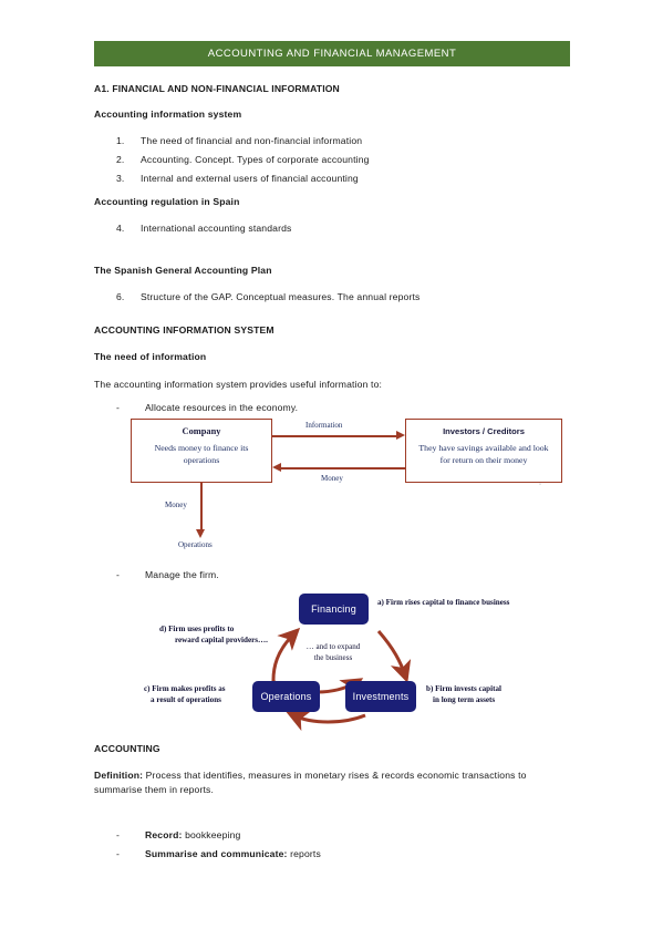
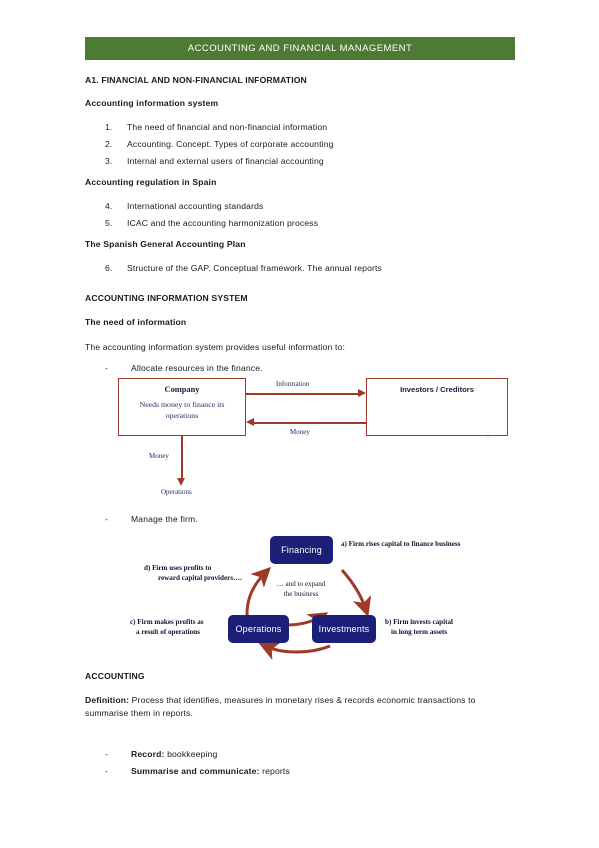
  ACCOUNTING AND FINANCIAL MANAGEMENT
  A1. FINANCIAL AND NON-FINANCIAL INFORMATION
  Accounting information system
  1. The need of financial and non-financial information
  2. Accounting. Concept. Types of corporate accounting
  3. Internal and external users of financial accounting
  Accounting regulation in Spain
  4. International accounting standards
+ 5. ICAC and the accounting harmonization process
  The Spanish General Accounting Plan
- 6. Structure of the GAP. Conceptual measures. The annual reports
+ 6. Structure of the GAP. Conceptual framework. The annual reports
  ACCOUNTING INFORMATION SYSTEM
  The need of information
  The accounting information system provides useful information to:
- - Allocate resources in the economy.
+ - Allocate resources in the finance.
  Company
  Needs money to finance its operations
  Investors / Creditors
- They have savings available and look for return on their money
  Information
  Money
  Money
  Operations
  - Manage the firm.
  Financing
  Operations
  Investments
  a) Firm rises capital to finance business
  b) Firm invests capital
  in long term assets
  c) Firm makes profits as
  a result of operations
  d) Firm uses profits to
  reward capital providers….
  … and to expand
  the business
  ACCOUNTING
  Definition: Process that identifies, measures in monetary rises & records economic transactions to summarise them in reports.
  - Record: bookkeeping
  - Summarise and communicate: reports
